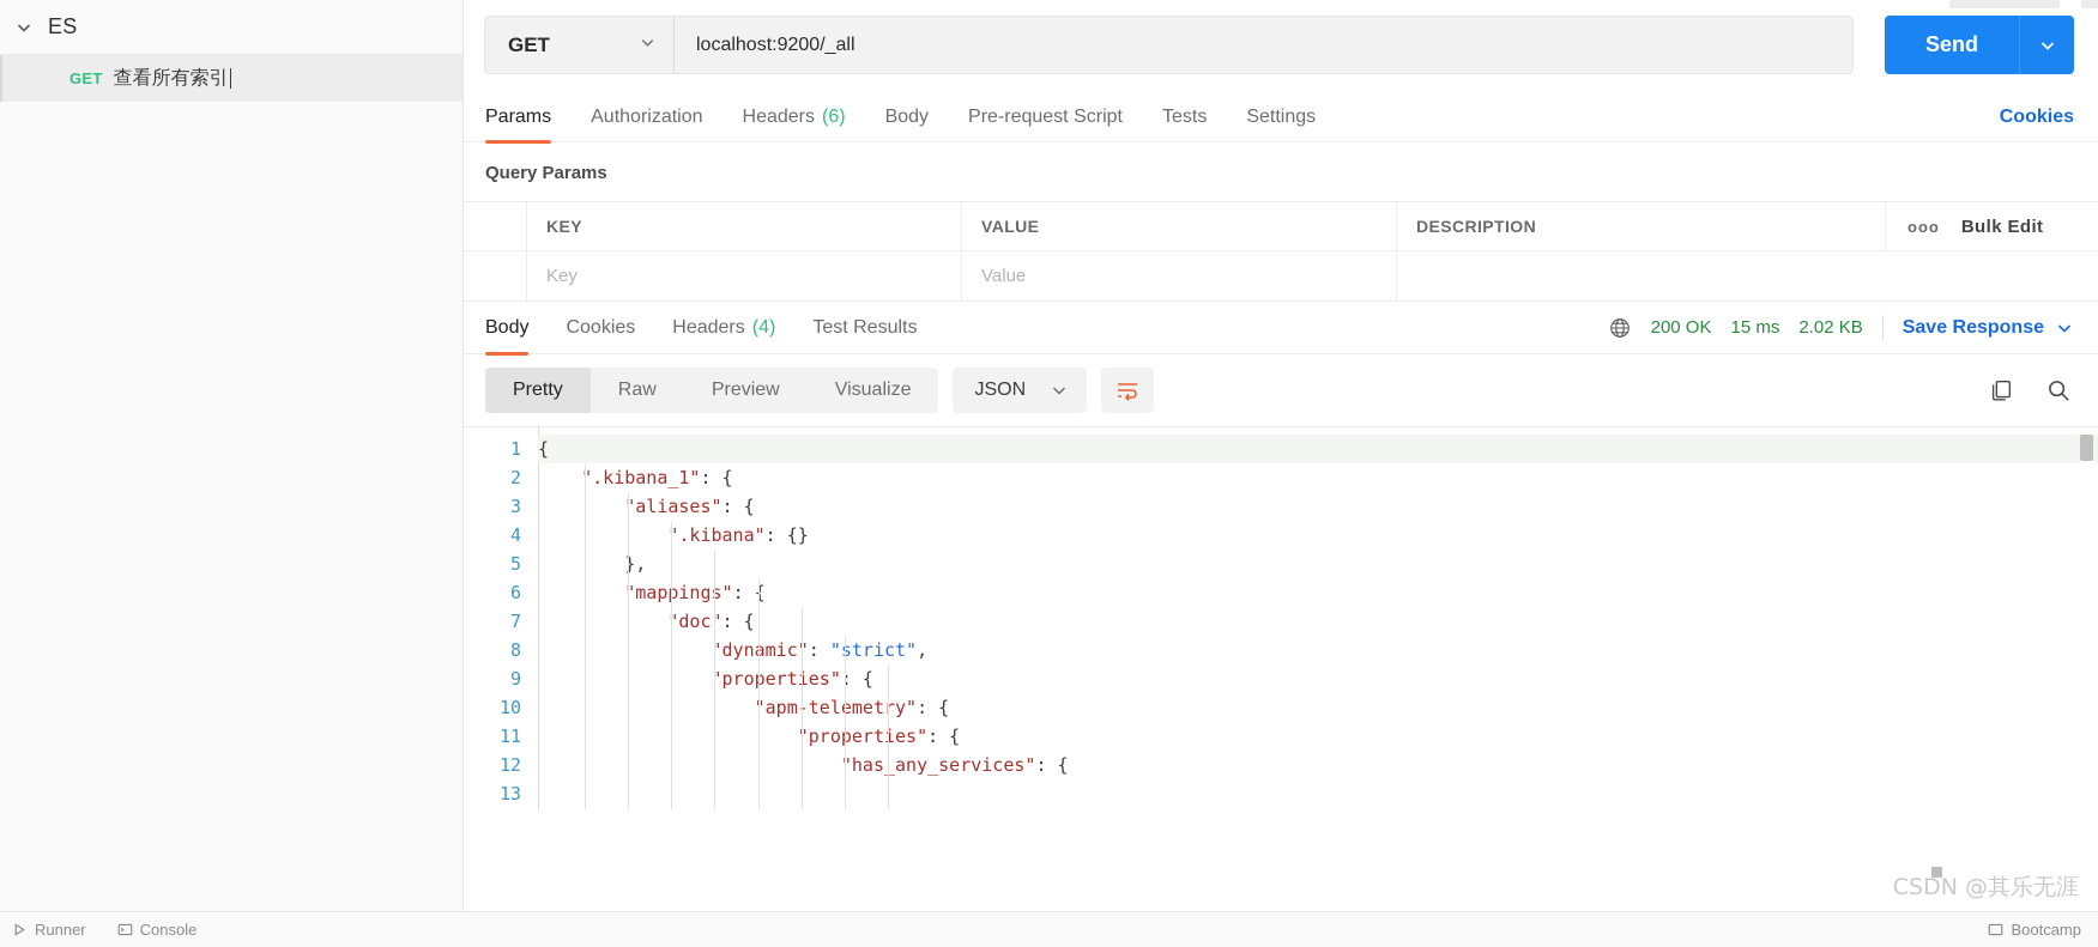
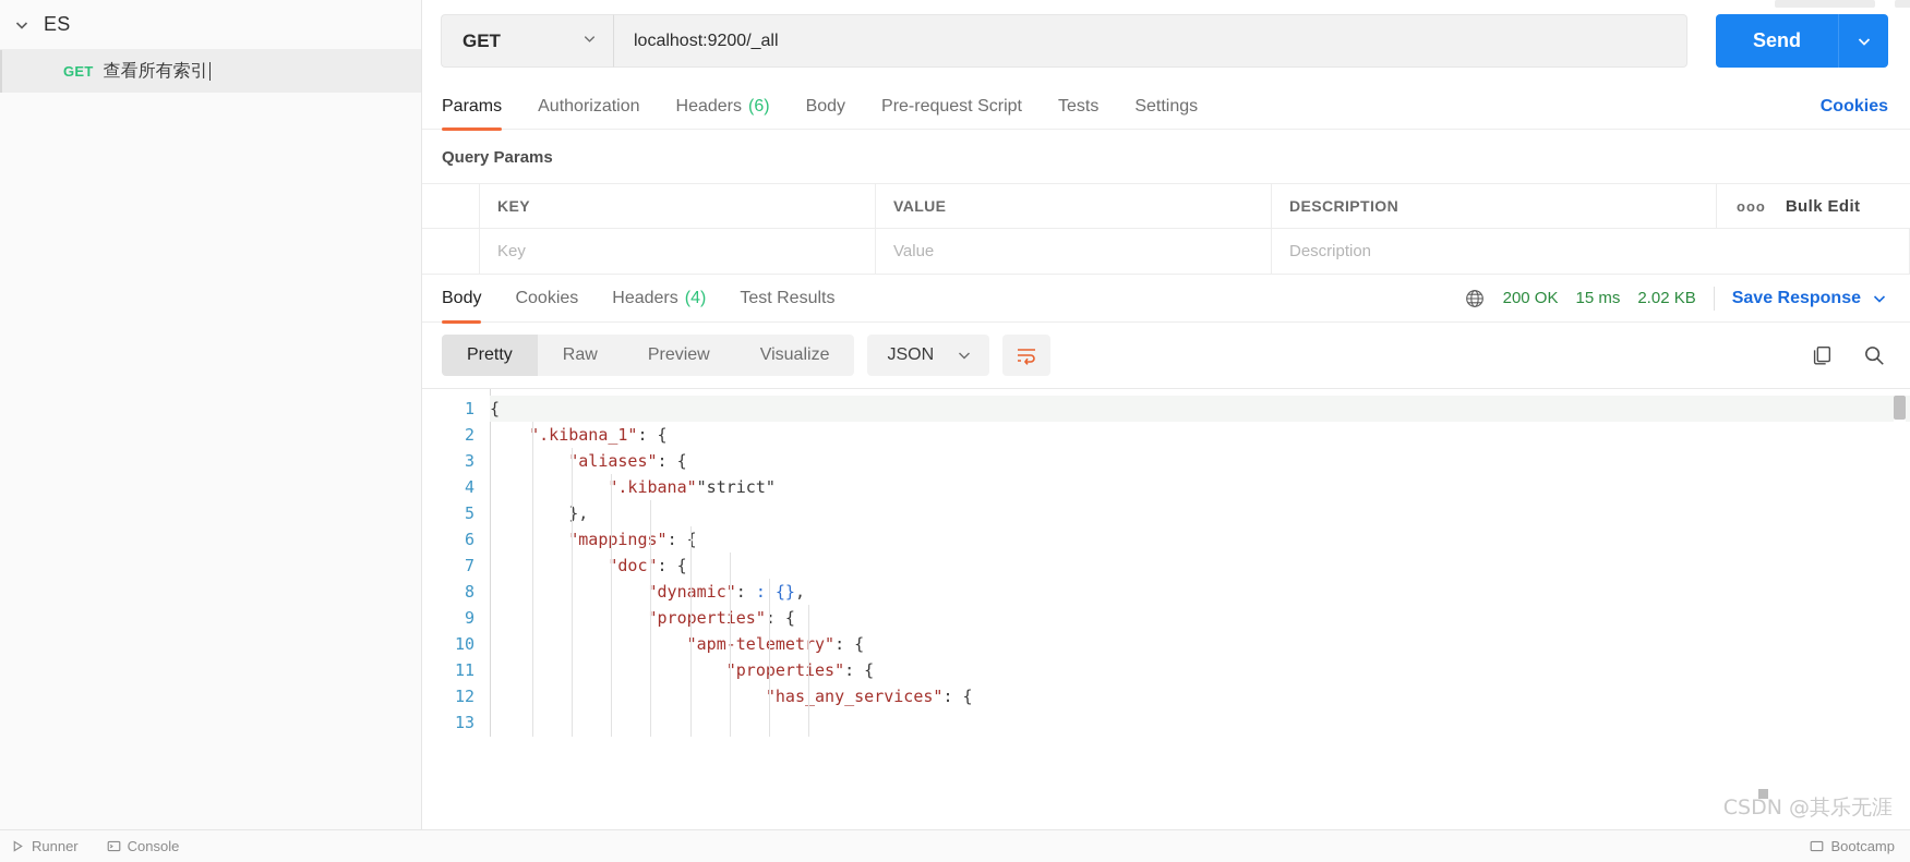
  ES
  GET
  查看所有索引
  Runner
  Console
  GET
  localhost:9200/_all
  Send
  Params
  Authorization
  Headers
  (6)
  Body
  Pre-request Script
  Tests
  Settings
  Cookies
  Query Params
  KEY
  VALUE
  DESCRIPTION
  ooo
  Bulk Edit
  Key
  Value
+ Description
  Body
  Cookies
  Headers
  (4)
  Test Results
  200 OK
  15 ms
  2.02 KB
  Save Response
  Pretty
  Raw
  Preview
  Visualize
  JSON
  1
  2
  3
  4
  5
  6
  7
  8
  9
  10
  11
  12
  13
  {
  ".kibana_1": {
  "aliases": {
- ".kibana": {}
+ ".kibana""strict"
  },
  "mappings": {
  "doc": {
- "dynamic": "strict",
+ "dynamic": : {},
  "properties": {
  "apm-telemetry": {
  "properties": {
  "has_any_services": {
  CSDN @其乐无涯
  Bootcamp
